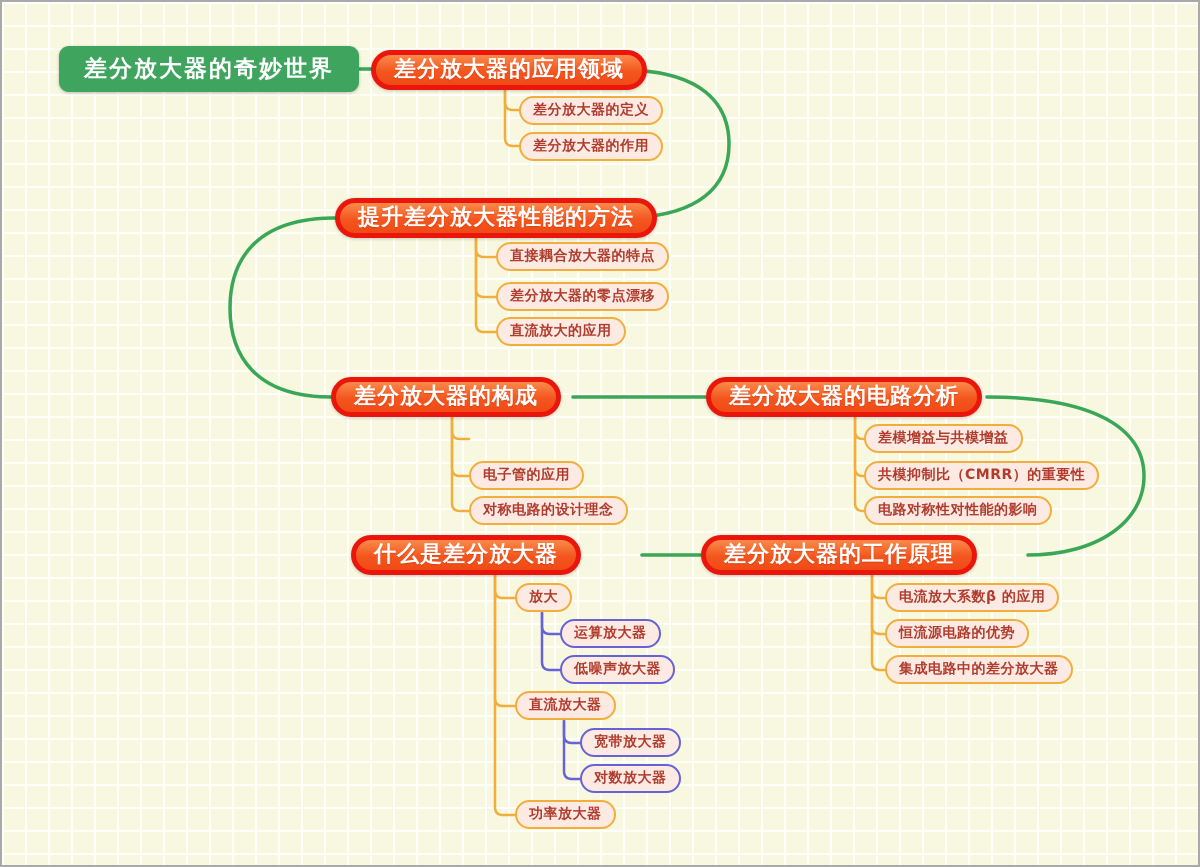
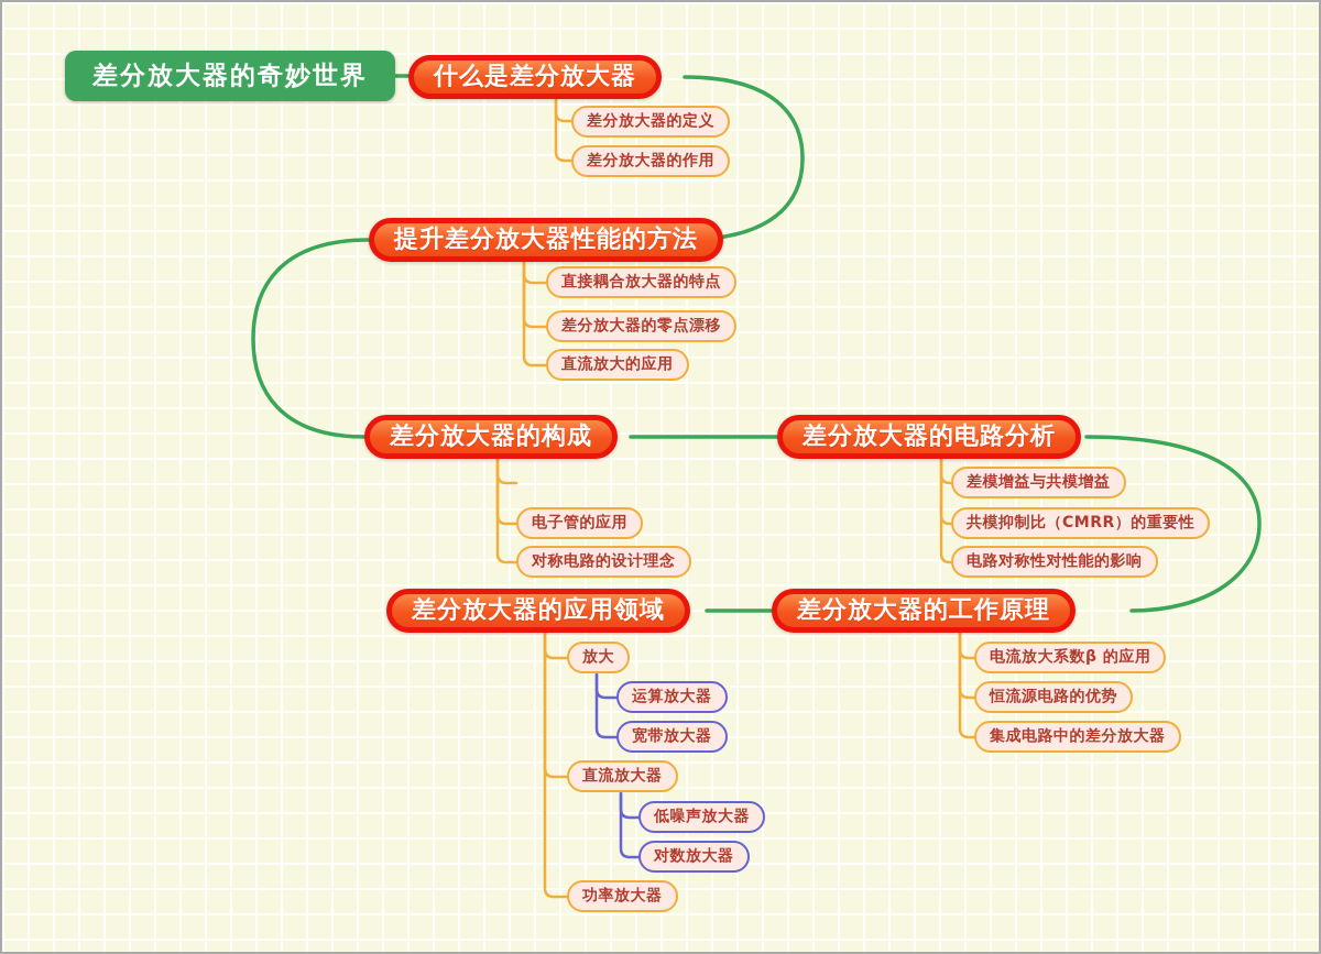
  差分放大器的奇妙世界
- 差分放大器的应用领域
+ 什么是差分放大器
  提升差分放大器性能的方法
  差分放大器的构成
  差分放大器的电路分析
- 什么是差分放大器
+ 差分放大器的应用领域
  差分放大器的工作原理
  差分放大器的定义
  差分放大器的作用
  直接耦合放大器的特点
  差分放大器的零点漂移
  直流放大的应用
  电子管的应用
  对称电路的设计理念
  差模增益与共模增益
  共模抑制比（CMRR）的重要性
  电路对称性对性能的影响
  放大
  运算放大器
- 低噪声放大器
+ 宽带放大器
  直流放大器
- 宽带放大器
+ 低噪声放大器
  对数放大器
  功率放大器
  电流放大系数β 的应用
  恒流源电路的优势
  集成电路中的差分放大器
